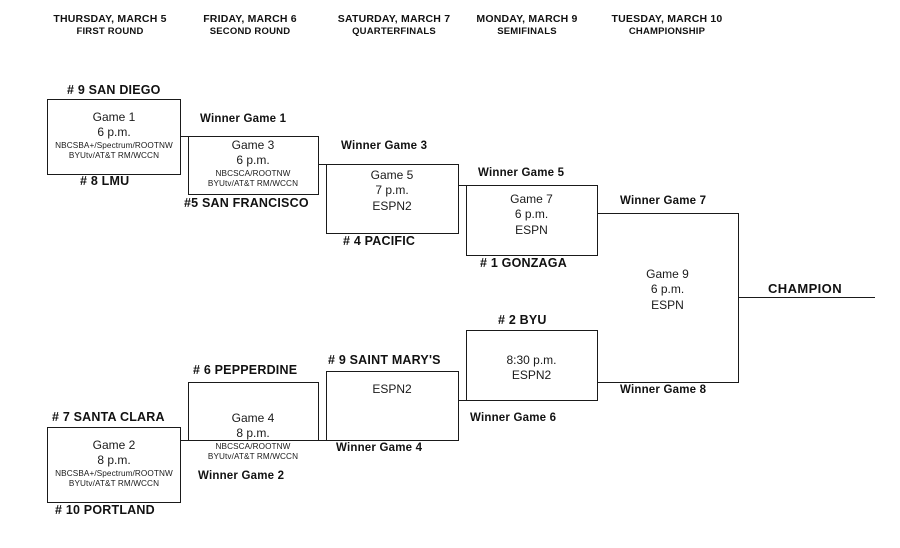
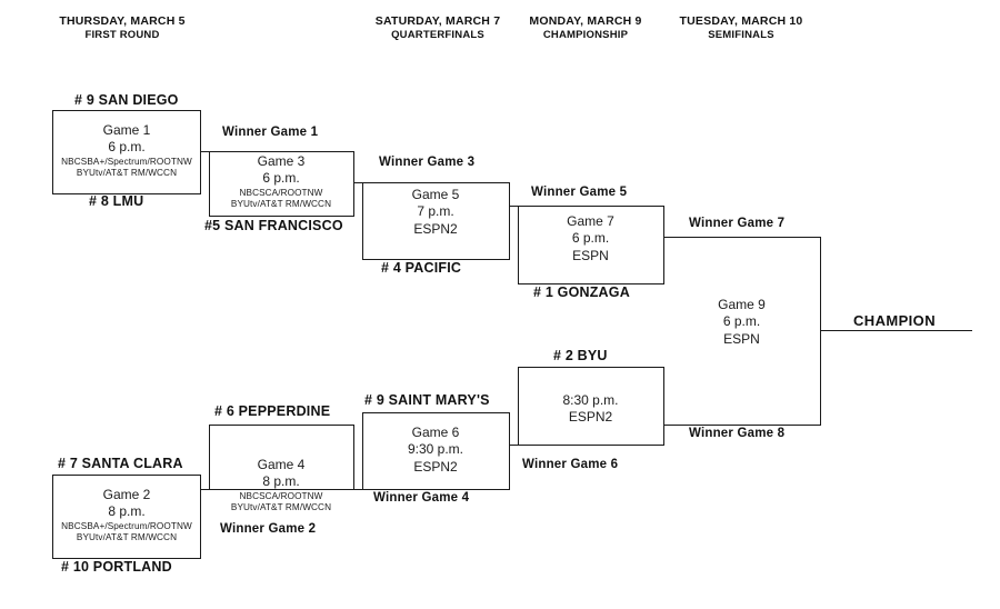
  THURSDAY, MARCH 5
  FIRST ROUND
- FRIDAY, MARCH 6
- SECOND ROUND
  SATURDAY, MARCH 7
  QUARTERFINALS
  MONDAY, MARCH 9
- SEMIFINALS
+ CHAMPIONSHIP
  TUESDAY, MARCH 10
- CHAMPIONSHIP
+ SEMIFINALS
  # 9 SAN DIEGO
  # 8 LMU
  Game 1
  6 p.m.
  NBCSBA+/Spectrum/ROOTNW
  BYUtv/AT&T RM/WCCN
  Winner Game 1
  #5 SAN FRANCISCO
  Game 3
  6 p.m.
  NBCSCA/ROOTNW
  BYUtv/AT&T RM/WCCN
  Winner Game 3
  # 4 PACIFIC
  Game 5
  7 p.m.
  ESPN2
  Winner Game 5
  # 1 GONZAGA
  Game 7
  6 p.m.
  ESPN
  Winner Game 7
  Winner Game 8
  Game 9
  6 p.m.
  ESPN
  CHAMPION
  # 2 BYU
  Winner Game 6
  8:30 p.m.
  ESPN2
  # 9 SAINT MARY'S
  Winner Game 4
+ Game 6
+ 9:30 p.m.
  ESPN2
  # 6 PEPPERDINE
  Winner Game 2
  Game 4
  8 p.m.
  NBCSCA/ROOTNW
  BYUtv/AT&T RM/WCCN
  # 7 SANTA CLARA
  # 10 PORTLAND
  Game 2
  8 p.m.
  NBCSBA+/Spectrum/ROOTNW
  BYUtv/AT&T RM/WCCN
